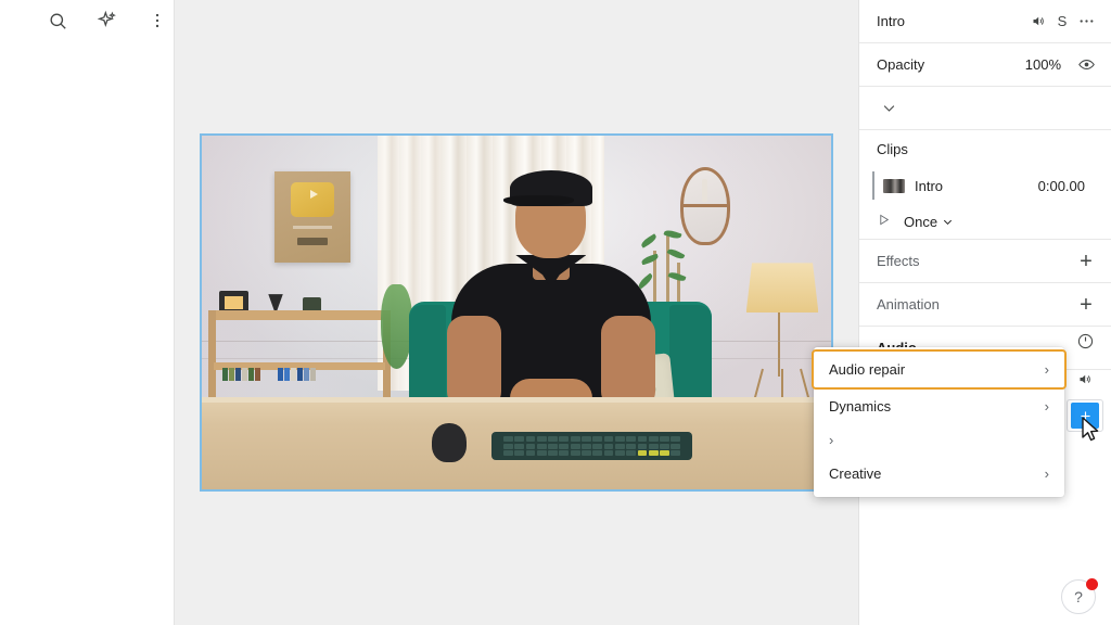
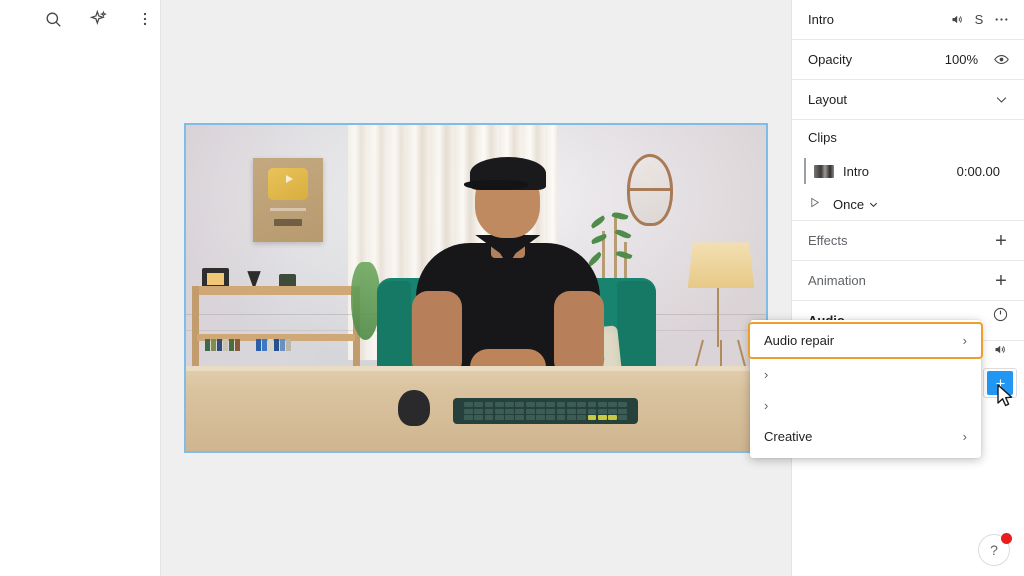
  Intro
  S
  Opacity
  100%
+ Layout
  Clips
  Intro
  0:00.00
  Once
  Effects
  +
  Animation
  +
  Audio repair
  ›
- Dynamics
  ›
  ›
  Creative
  ›
  ?
